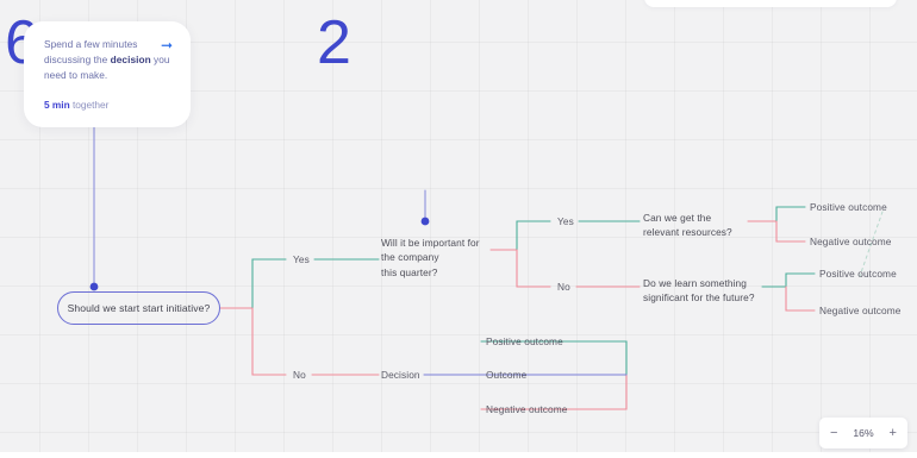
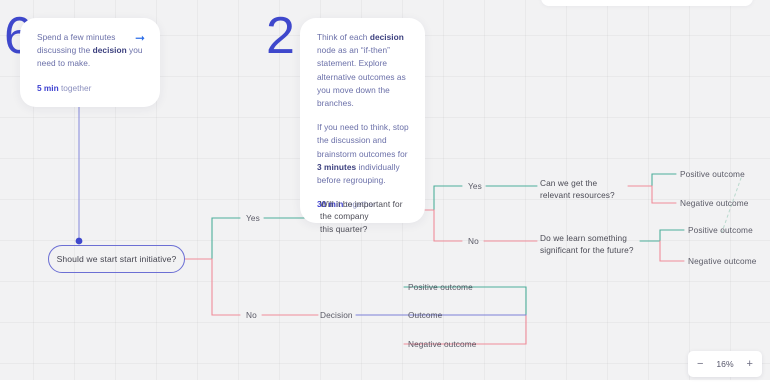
  6
  ➞
  Spend a few minutes discussing the decision you need to make.
  5 min together
  2
+ Think of each decision node as an “if-then” statement. Explore alternative outcomes as you move down the branches.
+ If you need to think, stop the discussion and brainstorm outcomes for 3 minutes individually before regrouping.
+ 30 min together
  Should we start start initiative?
  Yes
  No
  Will it be important for
  the company
  this quarter?
  Yes
  No
  Can we get the
  relevant resources?
  Do we learn something
  significant for the future?
  Positive outcome
  Negative outcome
  Positive outcome
  Negative outcome
  Decision
  Positive outcome
  Outcome
  Negative outcome
  −
  16%
  +
